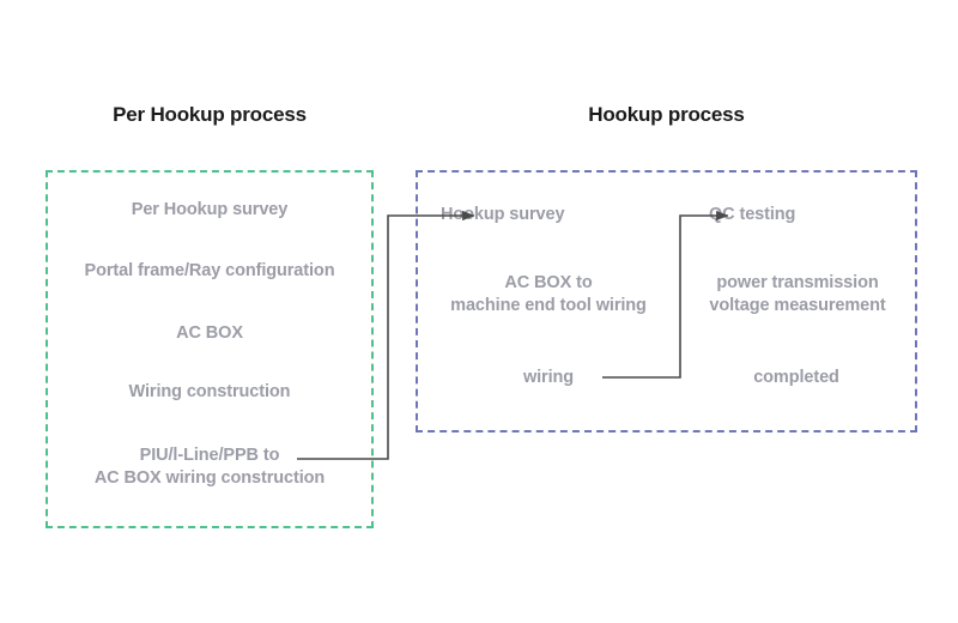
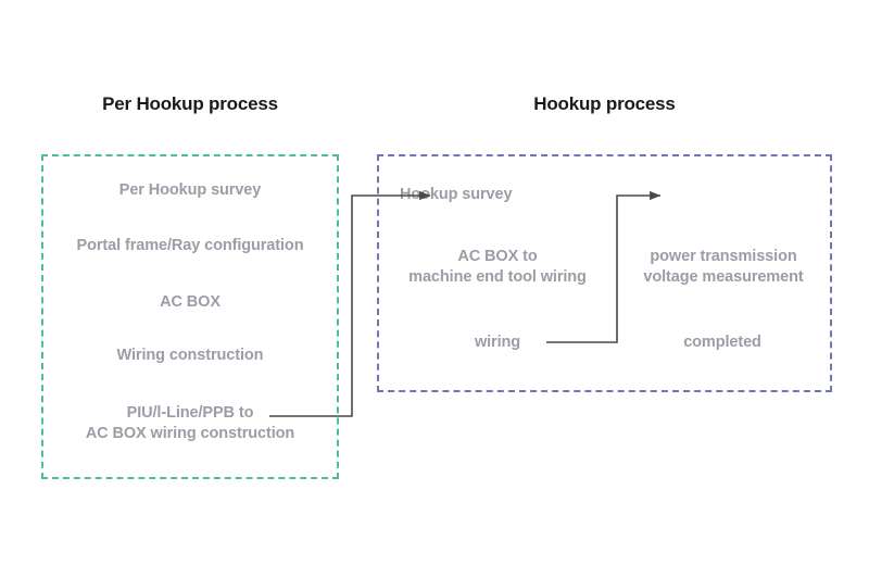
  Per Hookup process
  Hookup process
  Per Hookup survey
  Portal frame/Ray configuration
  AC BOX
  Wiring construction
  PIU/l-Line/PPB to
  AC BOX wiring construction
  Hookup survey
  AC BOX to
  machine end tool wiring
  wiring
- QC testing
  power transmission
  voltage measurement
  completed
